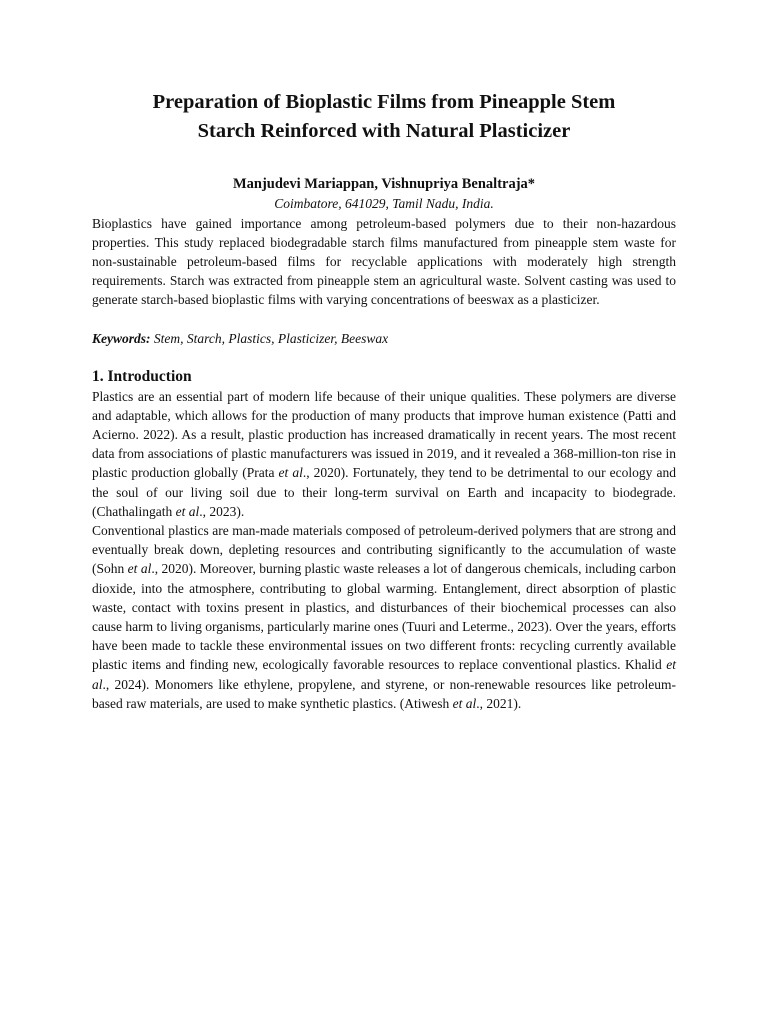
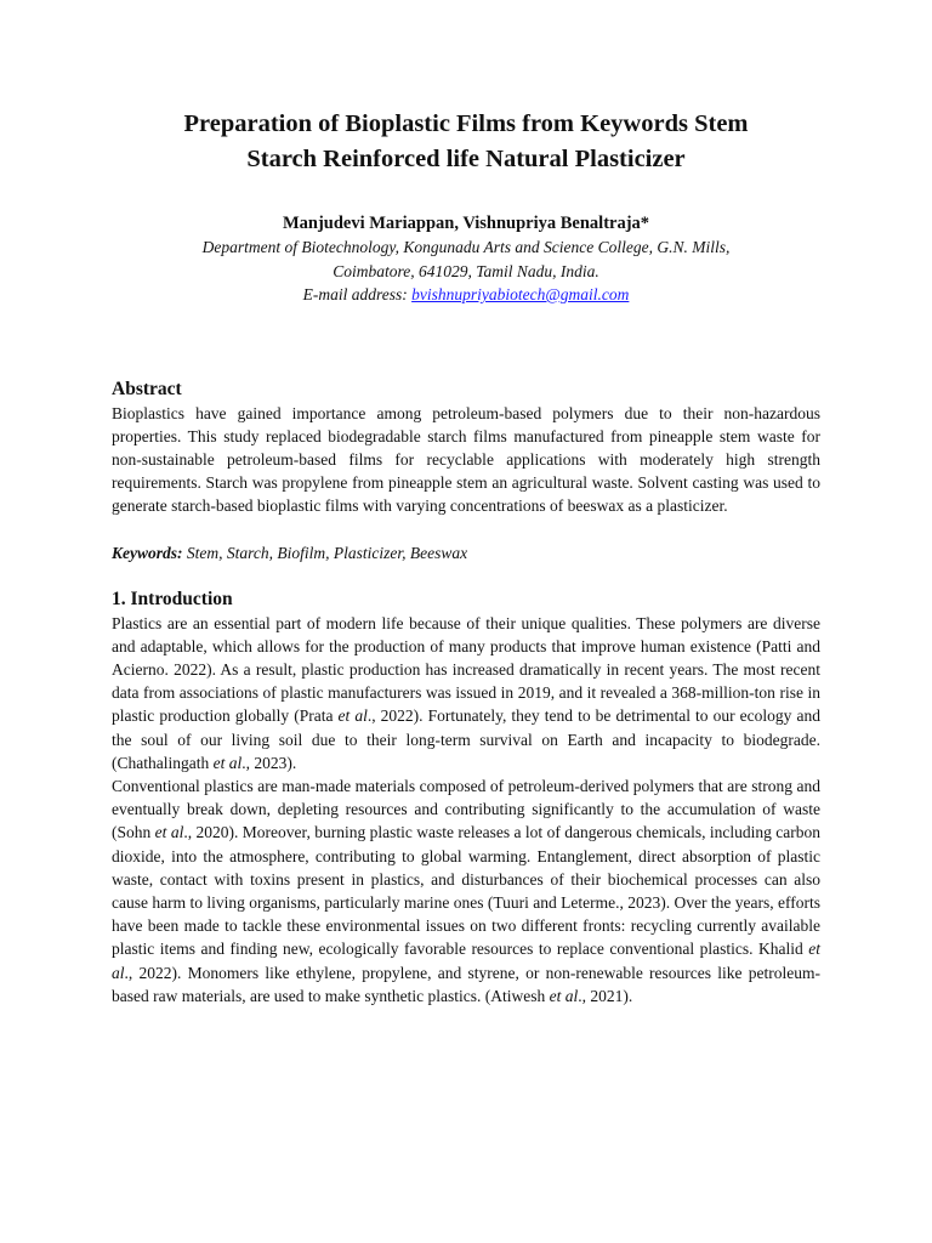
- Preparation of Bioplastic Films from Pineapple Stem
+ Preparation of Bioplastic Films from Keywords Stem
- Starch Reinforced with Natural Plasticizer
+ Starch Reinforced life Natural Plasticizer
  Manjudevi Mariappan, Vishnupriya Benaltraja*
+ Department of Biotechnology, Kongunadu Arts and Science College, G.N. Mills,
  Coimbatore, 641029, Tamil Nadu, India.
+ E-mail address: bvishnupriyabiotech@gmail.com
+ Abstract
- Bioplastics have gained importance among petroleum-based polymers due to their non-hazardous properties. This study replaced biodegradable starch films manufactured from pineapple stem waste for non-sustainable petroleum-based films for recyclable applications with moderately high strength requirements. Starch was extracted from pineapple stem an agricultural waste. Solvent casting was used to generate starch-based bioplastic films with varying concentrations of beeswax as a plasticizer.
+ Bioplastics have gained importance among petroleum-based polymers due to their non-hazardous properties. This study replaced biodegradable starch films manufactured from pineapple stem waste for non-sustainable petroleum-based films for recyclable applications with moderately high strength requirements. Starch was propylene from pineapple stem an agricultural waste. Solvent casting was used to generate starch-based bioplastic films with varying concentrations of beeswax as a plasticizer.
- Keywords: Stem, Starch, Plastics, Plasticizer, Beeswax
+ Keywords: Stem, Starch, Biofilm, Plasticizer, Beeswax
  1. Introduction
- Plastics are an essential part of modern life because of their unique qualities. These polymers are diverse and adaptable, which allows for the production of many products that improve human existence (Patti and Acierno. 2022). As a result, plastic production has increased dramatically in recent years. The most recent data from associations of plastic manufacturers was issued in 2019, and it revealed a 368-million-ton rise in plastic production globally (Prata et al., 2020). Fortunately, they tend to be detrimental to our ecology and the soul of our living soil due to their long-term survival on Earth and incapacity to biodegrade. (Chathalingath et al., 2023).
+ Plastics are an essential part of modern life because of their unique qualities. These polymers are diverse and adaptable, which allows for the production of many products that improve human existence (Patti and Acierno. 2022). As a result, plastic production has increased dramatically in recent years. The most recent data from associations of plastic manufacturers was issued in 2019, and it revealed a 368-million-ton rise in plastic production globally (Prata et al., 2022). Fortunately, they tend to be detrimental to our ecology and the soul of our living soil due to their long-term survival on Earth and incapacity to biodegrade. (Chathalingath et al., 2023).
- Conventional plastics are man-made materials composed of petroleum-derived polymers that are strong and eventually break down, depleting resources and contributing significantly to the accumulation of waste (Sohn et al., 2020). Moreover, burning plastic waste releases a lot of dangerous chemicals, including carbon dioxide, into the atmosphere, contributing to global warming. Entanglement, direct absorption of plastic waste, contact with toxins present in plastics, and disturbances of their biochemical processes can also cause harm to living organisms, particularly marine ones (Tuuri and Leterme., 2023). Over the years, efforts have been made to tackle these environmental issues on two different fronts: recycling currently available plastic items and finding new, ecologically favorable resources to replace conventional plastics. Khalid et al., 2024). Monomers like ethylene, propylene, and styrene, or non-renewable resources like petroleum-based raw materials, are used to make synthetic plastics. (Atiwesh et al., 2021).
+ Conventional plastics are man-made materials composed of petroleum-derived polymers that are strong and eventually break down, depleting resources and contributing significantly to the accumulation of waste (Sohn et al., 2020). Moreover, burning plastic waste releases a lot of dangerous chemicals, including carbon dioxide, into the atmosphere, contributing to global warming. Entanglement, direct absorption of plastic waste, contact with toxins present in plastics, and disturbances of their biochemical processes can also cause harm to living organisms, particularly marine ones (Tuuri and Leterme., 2023). Over the years, efforts have been made to tackle these environmental issues on two different fronts: recycling currently available plastic items and finding new, ecologically favorable resources to replace conventional plastics. Khalid et al., 2022). Monomers like ethylene, propylene, and styrene, or non-renewable resources like petroleum-based raw materials, are used to make synthetic plastics. (Atiwesh et al., 2021).
